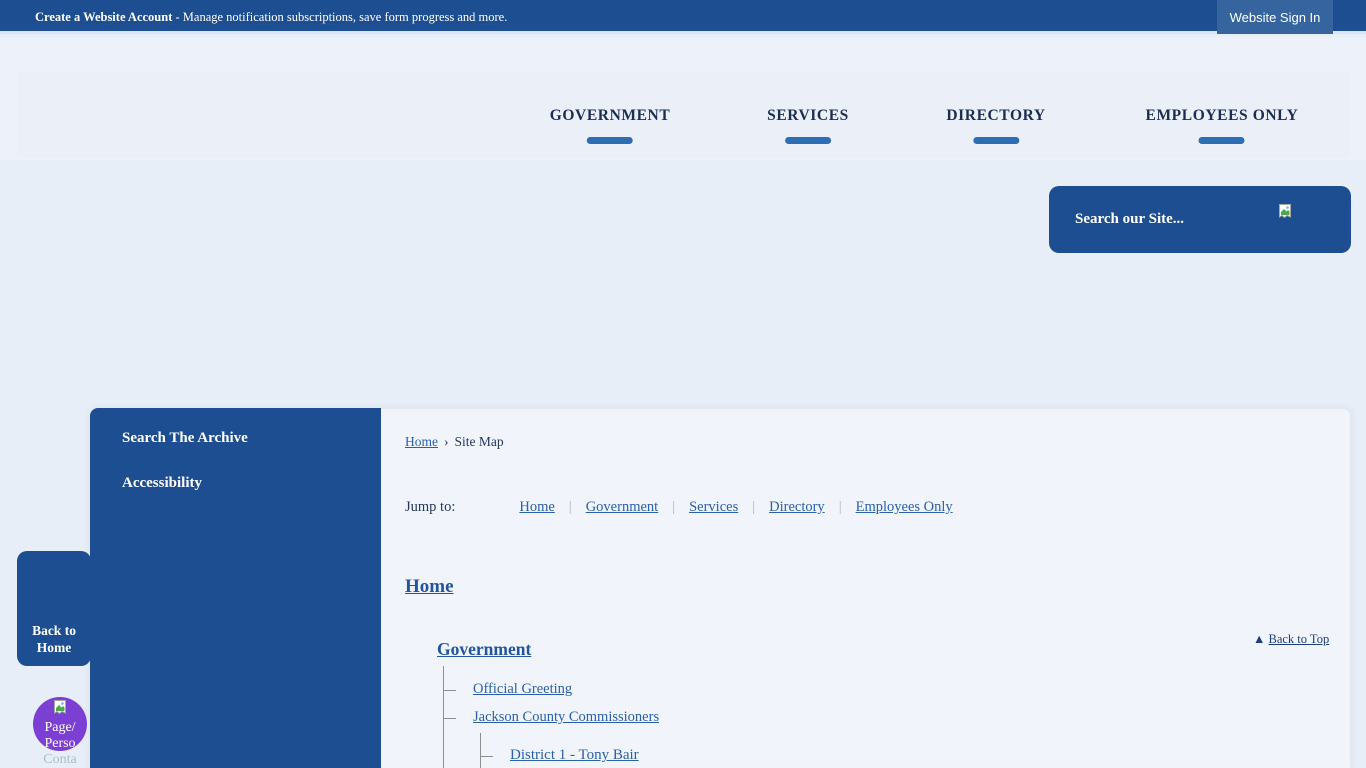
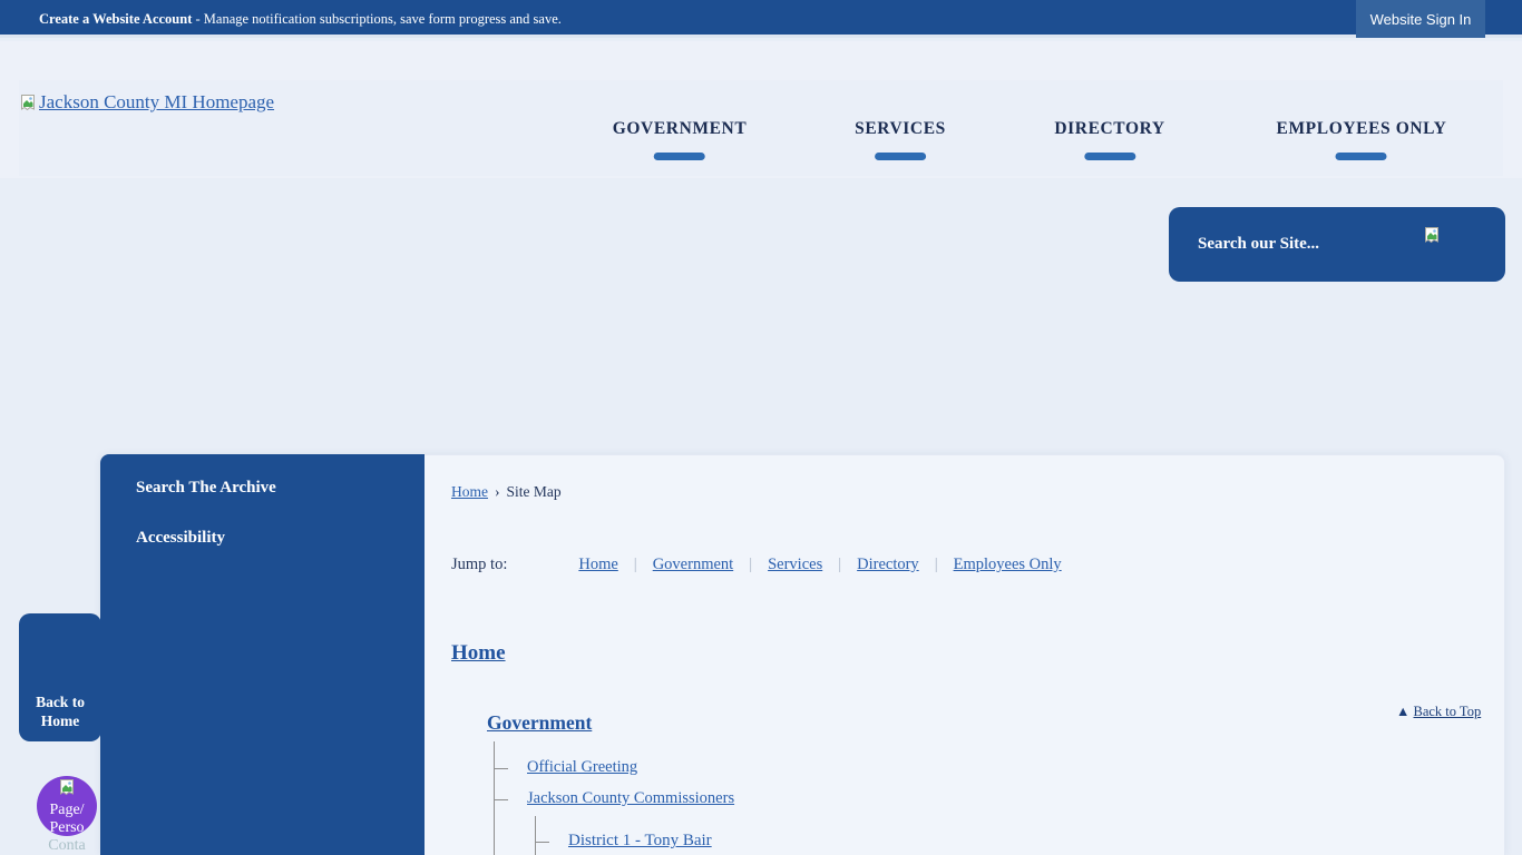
- Create a Website Account - Manage notification subscriptions, save form progress and more.
+ Create a Website Account - Manage notification subscriptions, save form progress and save.
  Website Sign In
+ Jackson County MI Homepage
  GOVERNMENT
  SERVICES
  DIRECTORY
  EMPLOYEES ONLY
  Search our Site...
  Search The Archive
  Accessibility
  Back to
  Home
  Home
  ›
  Site Map
  Jump to:
  Home
  |
  Government
  |
  Services
  |
  Directory
  |
  Employees Only
  Home
  Government
  ▲ Back to Top
  Official Greeting
  Jackson County Commissioners
  District 1 - Tony Bair
  Page/
  Perso
  Conta
